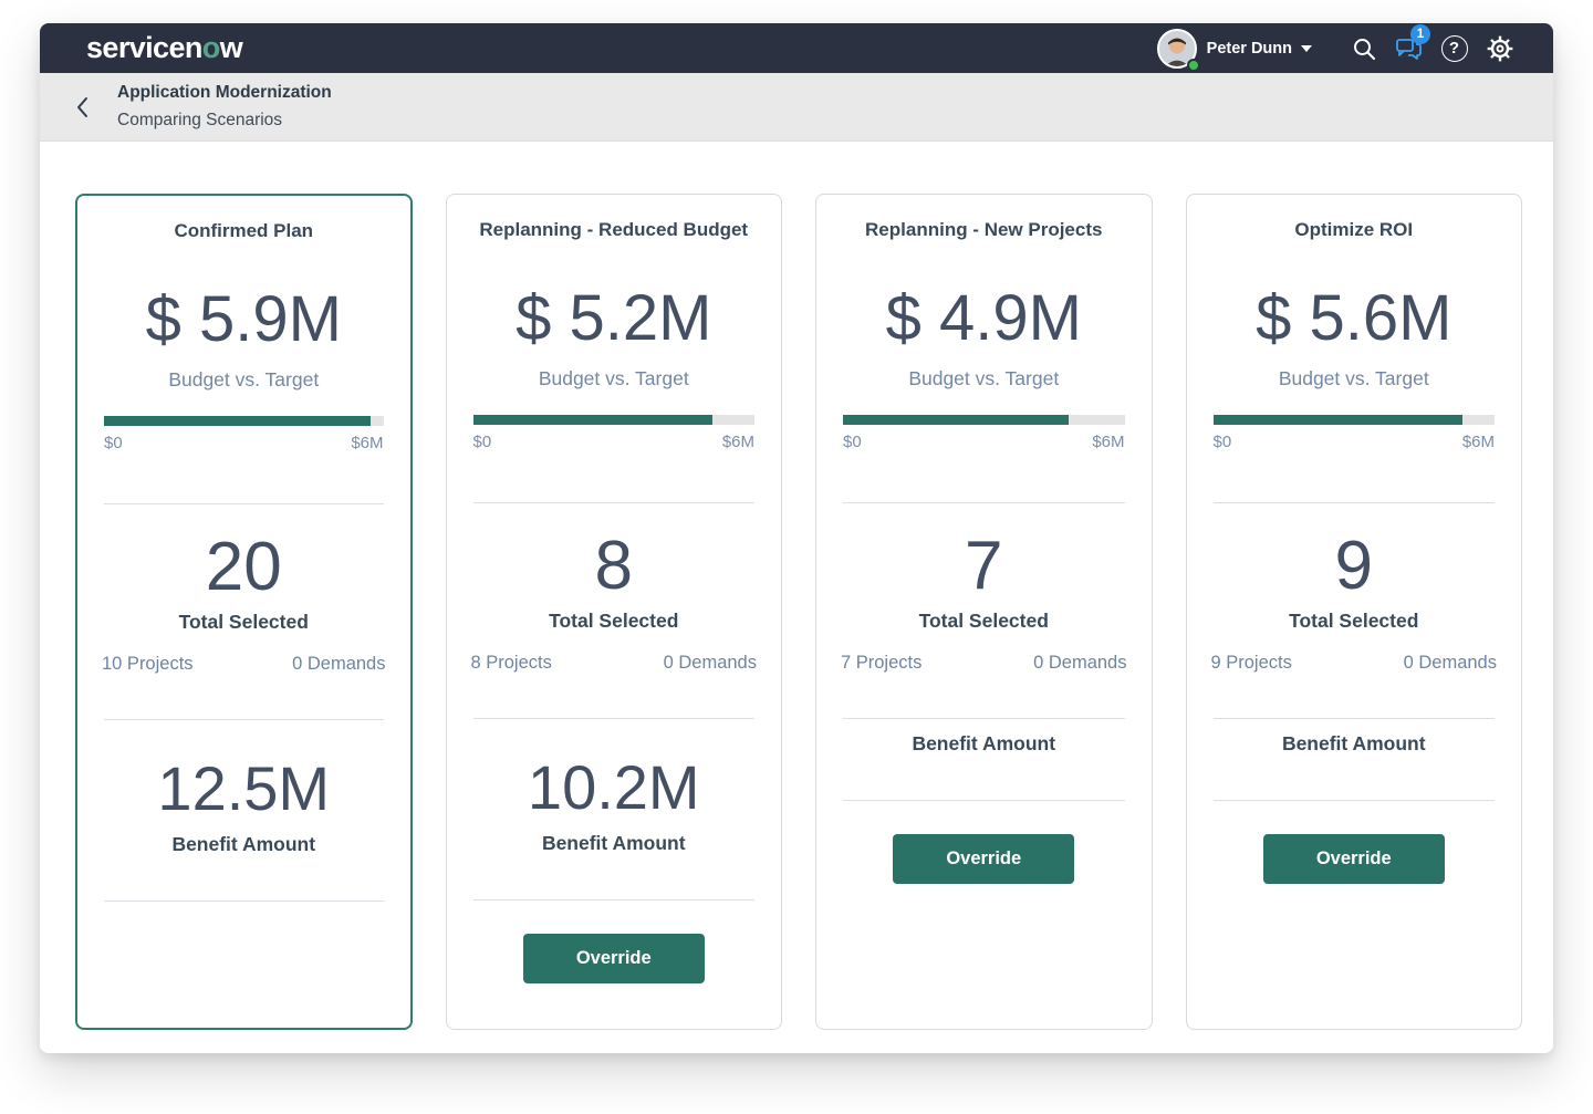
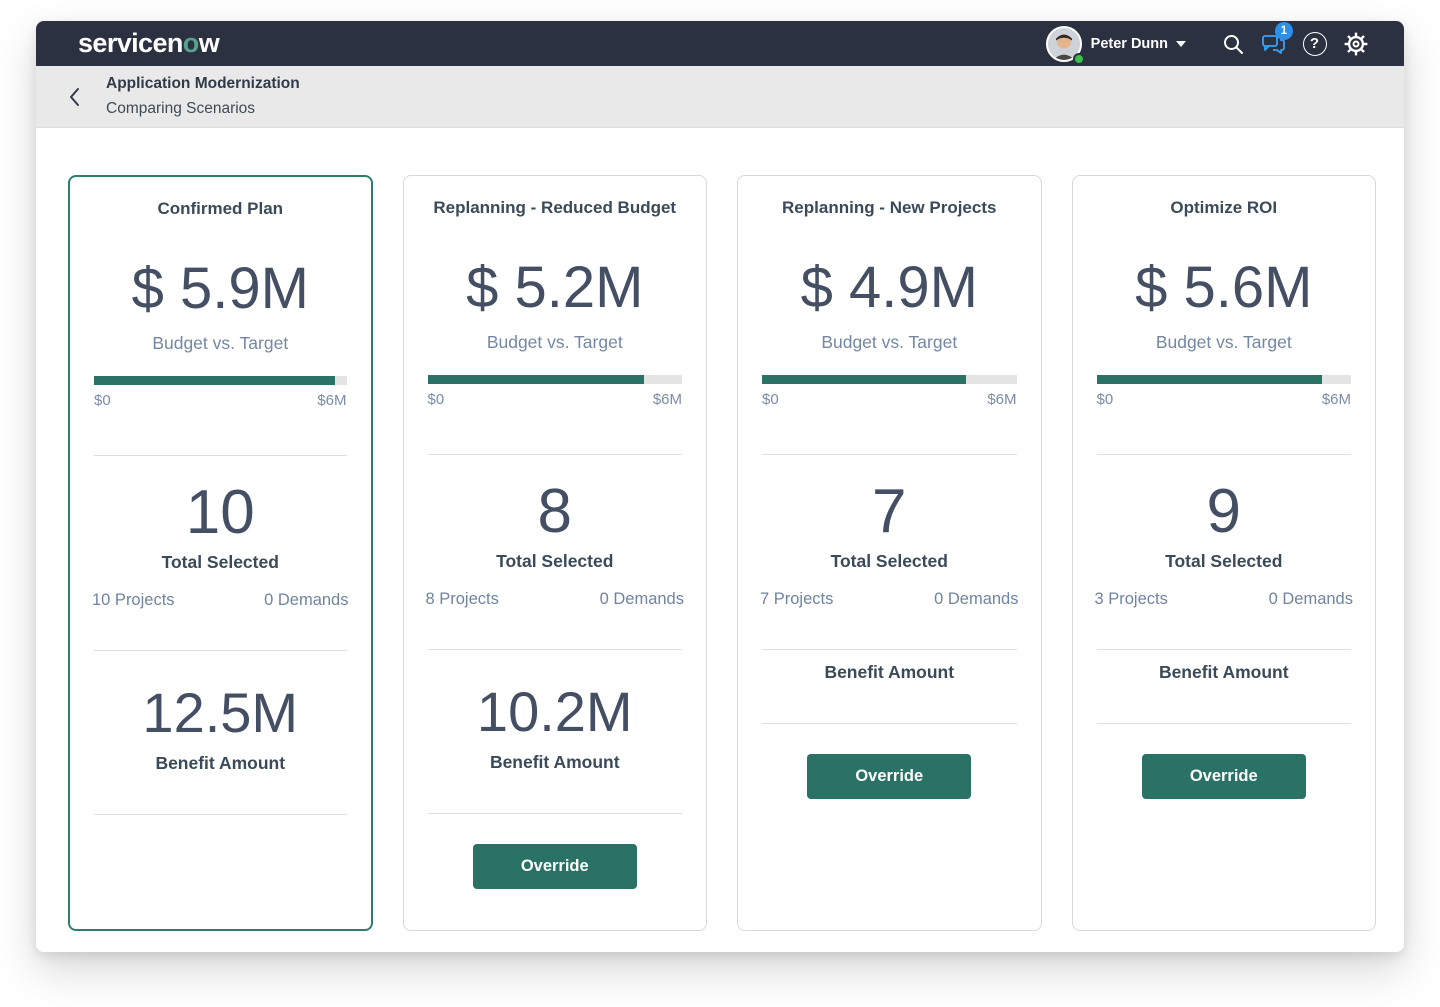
  servicenow
  Peter Dunn
  1
  ?
  Application Modernization
  Comparing Scenarios
  Confirmed Plan
  $ 5.9M
  Budget vs. Target
  $0
  $6M
- 20
+ 10
  Total Selected
  10 Projects
  0 Demands
  12.5M
  Benefit Amount
  Replanning - Reduced Budget
  $ 5.2M
  Budget vs. Target
  $0
  $6M
  8
  Total Selected
  8 Projects
  0 Demands
  10.2M
  Benefit Amount
  Override
  Replanning - New Projects
  $ 4.9M
  Budget vs. Target
  $0
  $6M
  7
  Total Selected
  7 Projects
  0 Demands
  Benefit Amount
  Override
  Optimize ROI
  $ 5.6M
  Budget vs. Target
  $0
  $6M
  9
  Total Selected
- 9 Projects
+ 3 Projects
  0 Demands
  Benefit Amount
  Override
